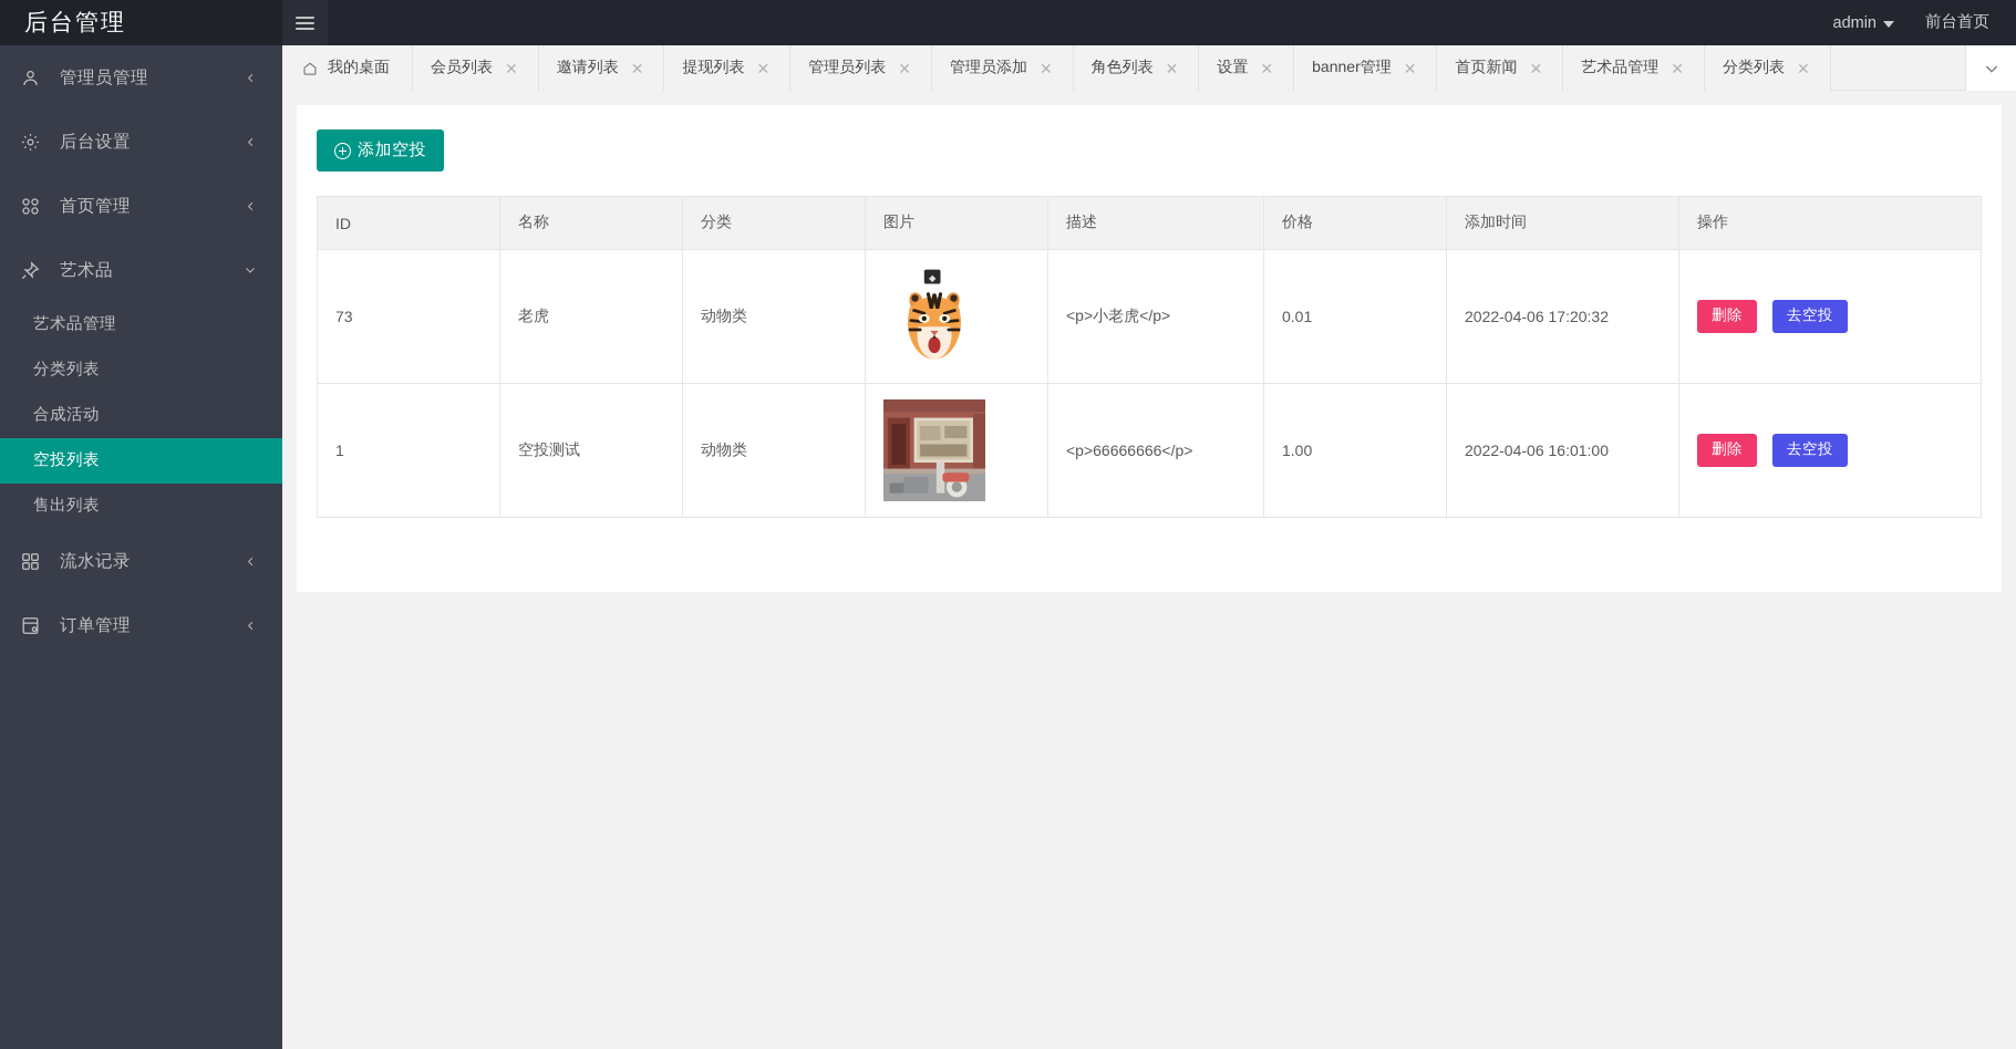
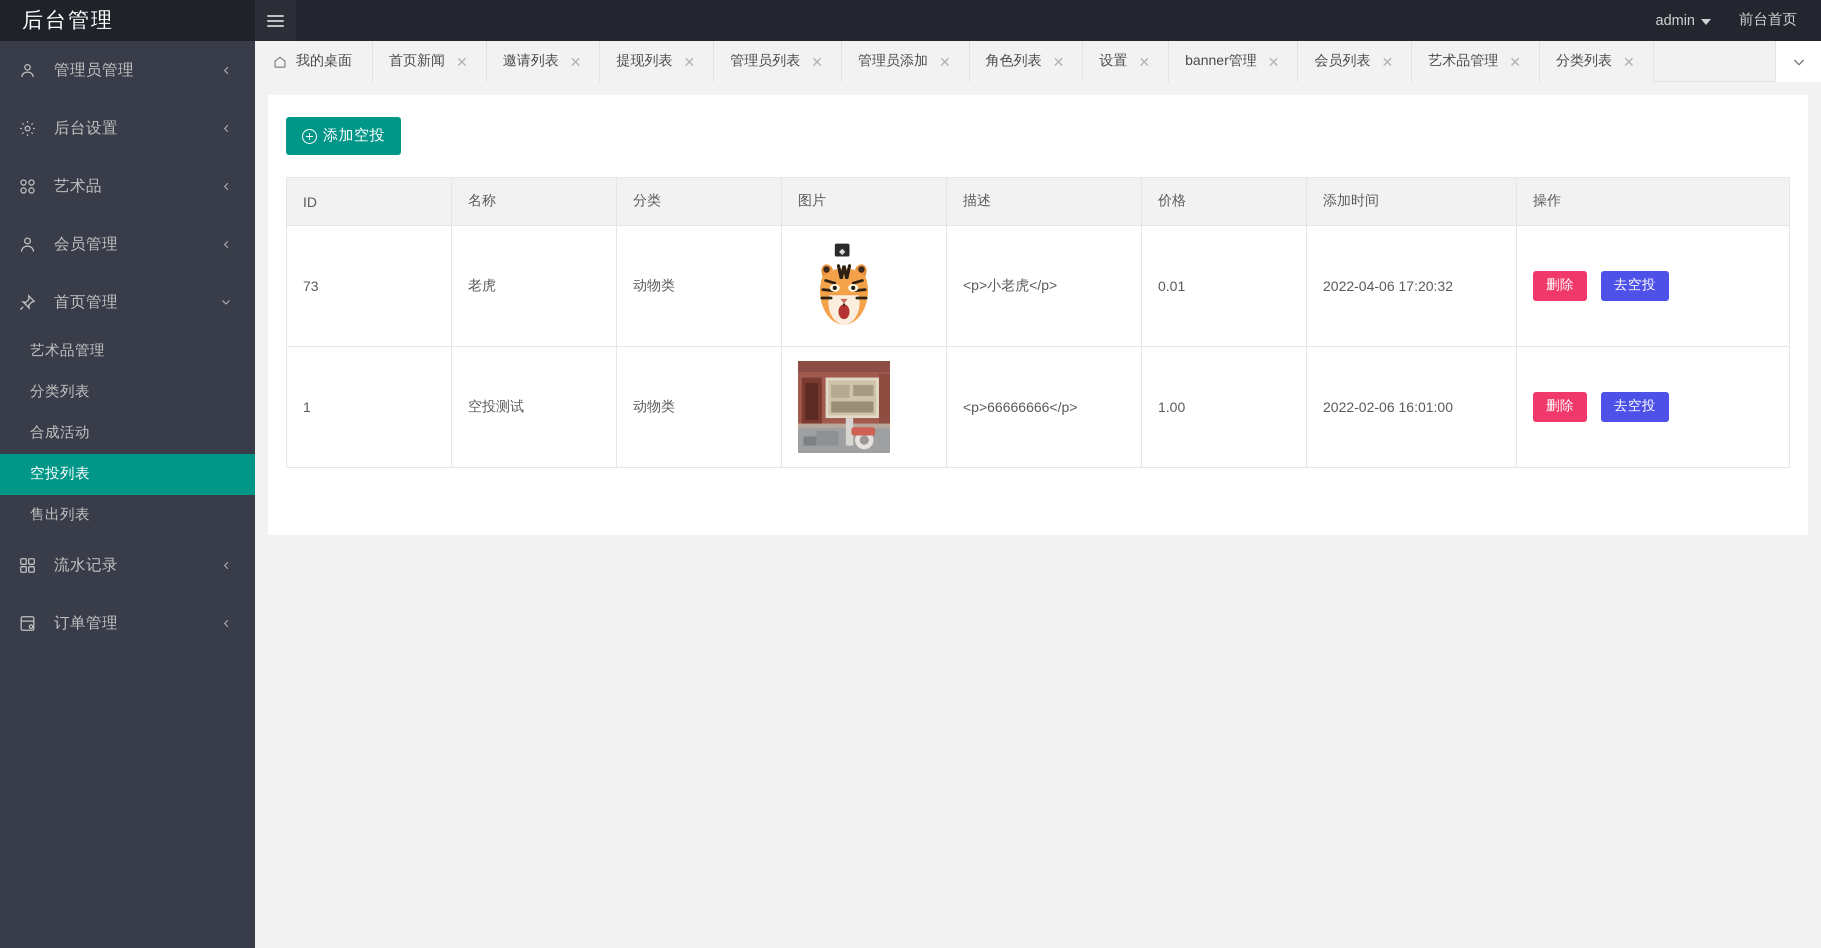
  后台管理
  admin
  前台首页
  管理员管理
  后台设置
- 首页管理
+ 艺术品
+ 会员管理
- 艺术品
+ 首页管理
  艺术品管理
  分类列表
  合成活动
  空投列表
  售出列表
  流水记录
  订单管理
  我的桌面
- 会员列表
+ 首页新闻
  ✕
  邀请列表
  ✕
  提现列表
  ✕
  管理员列表
  ✕
  管理员添加
  ✕
  角色列表
  ✕
  设置
  ✕
  banner管理
  ✕
- 首页新闻
+ 会员列表
  ✕
  艺术品管理
  ✕
  分类列表
  ✕
  添加空投
  ID	名称	分类	图片	描述	价格	添加时间	操作
  73	老虎	动物类	◆	<p>小老虎</p>	0.01	2022-04-06 17:20:32	删除 去空投
- 1	空投测试	动物类		<p>66666666</p>	1.00	2022-04-06 16:01:00	删除 去空投
+ 1	空投测试	动物类		<p>66666666</p>	1.00	2022-02-06 16:01:00	删除 去空投
